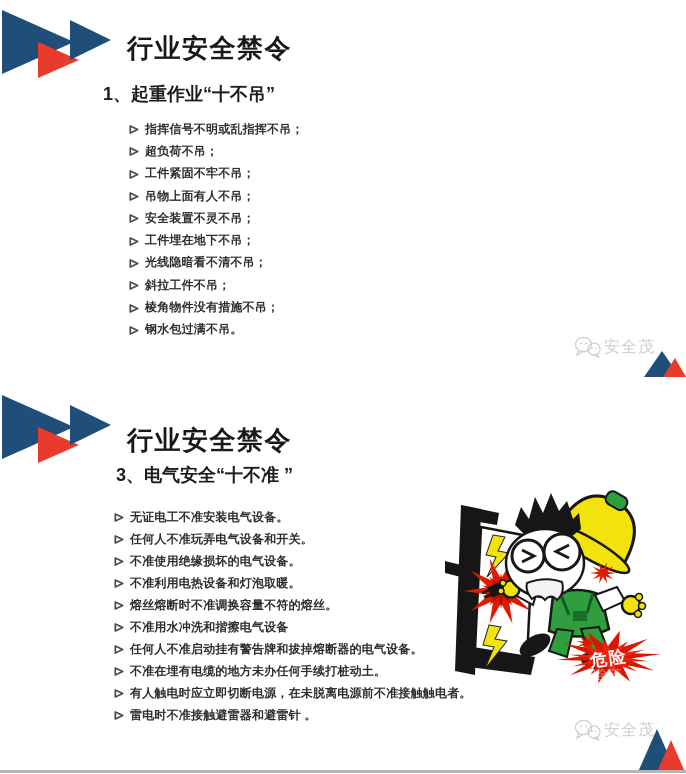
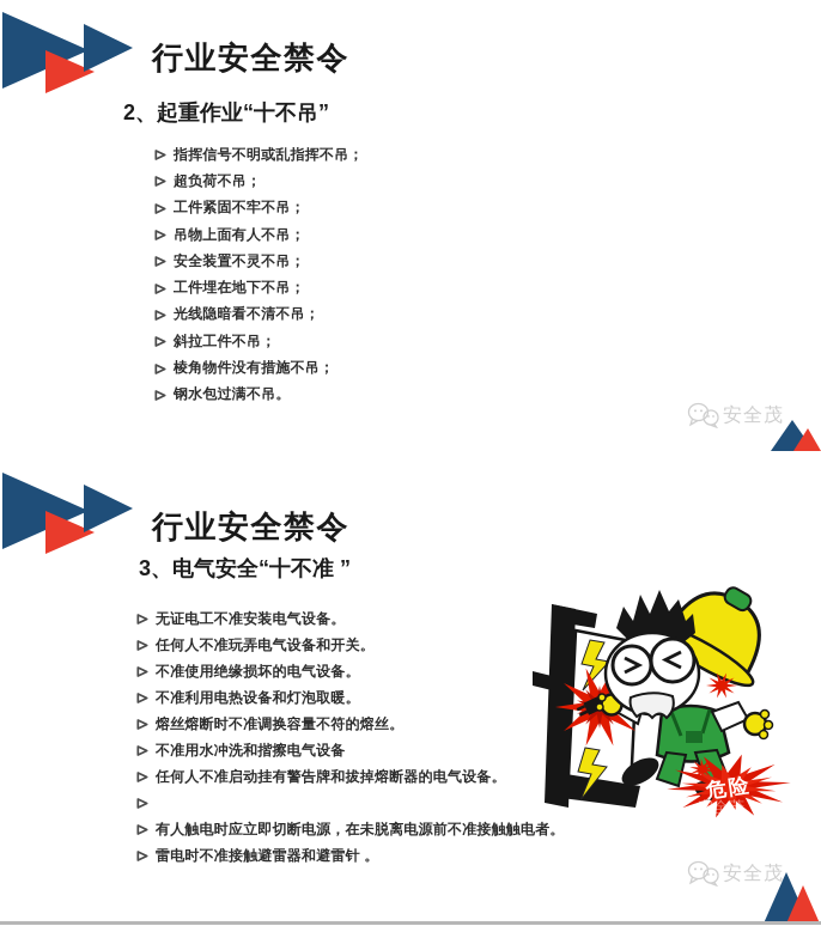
  行业安全禁令
- 1、起重作业“十不吊”
+ 2、起重作业“十不吊”
  指挥信号不明或乱指挥不吊；
  超负荷不吊；
  工件紧固不牢不吊；
  吊物上面有人不吊；
  安全装置不灵不吊；
  工件埋在地下不吊；
  光线隐暗看不清不吊；
  斜拉工件不吊；
  棱角物件没有措施不吊；
  钢水包过满不吊。
  安全茂
  行业安全禁令
  3、电气安全“十不准 ”
  无证电工不准安装电气设备。
  任何人不准玩弄电气设备和开关。
  不准使用绝缘损坏的电气设备。
  不准利用电热设备和灯泡取暖。
  熔丝熔断时不准调换容量不符的熔丝。
  不准用水冲洗和揩擦电气设备
  任何人不准启动挂有警告牌和拔掉熔断器的电气设备。
- 不准在埋有电缆的地方未办任何手续打桩动土。
  有人触电时应立即切断电源，在未脱离电源前不准接触触电者。
  雷电时不准接触避雷器和避雷针 。
  安全茂
  安全茂
